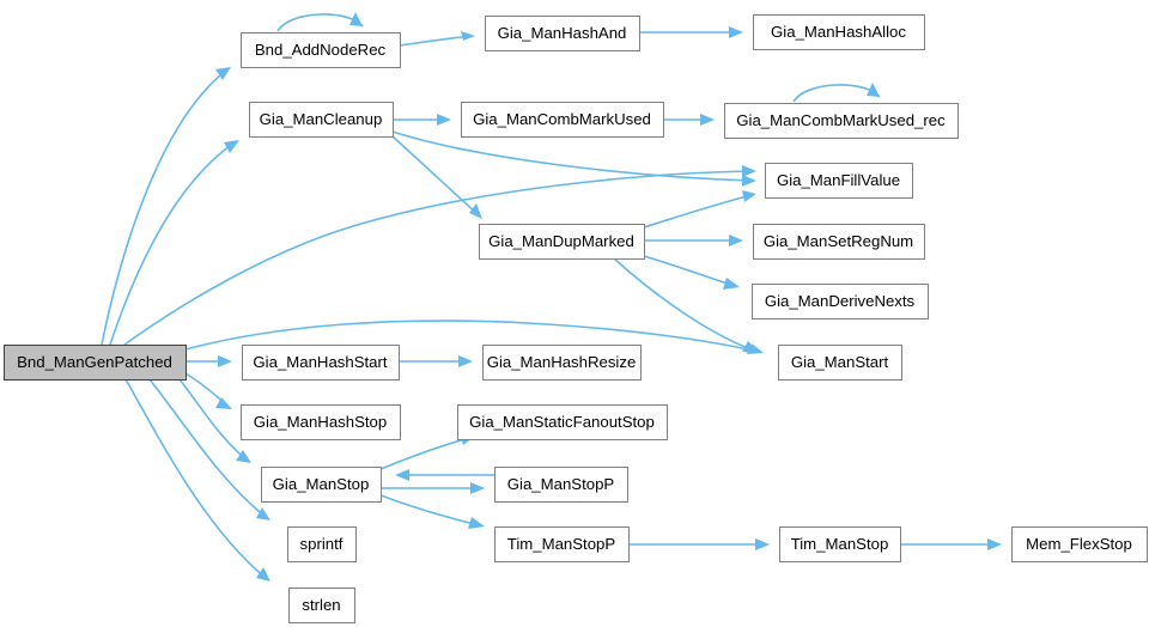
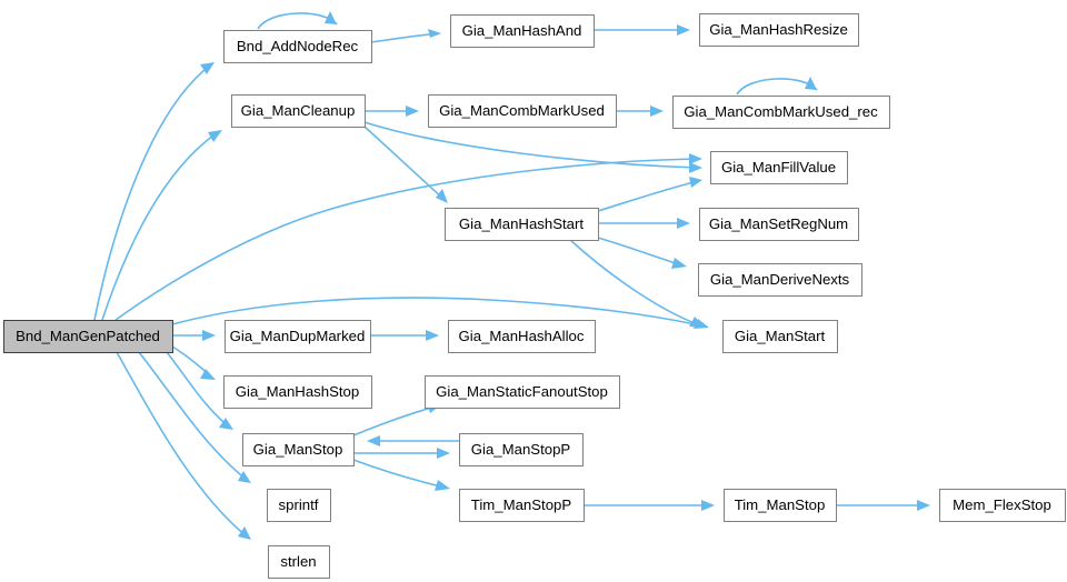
  Bnd_AddNodeRec
  Gia_ManHashAnd
- Gia_ManHashAlloc
+ Gia_ManHashResize
  Gia_ManCleanup
  Gia_ManCombMarkUsed
  Gia_ManCombMarkUsed_rec
  Gia_ManFillValue
- Gia_ManDupMarked
+ Gia_ManHashStart
  Gia_ManSetRegNum
  Gia_ManDeriveNexts
  Bnd_ManGenPatched
- Gia_ManHashStart
+ Gia_ManDupMarked
- Gia_ManHashResize
+ Gia_ManHashAlloc
  Gia_ManStart
  Gia_ManHashStop
  Gia_ManStaticFanoutStop
  Gia_ManStop
  Gia_ManStopP
  sprintf
  Tim_ManStopP
  Tim_ManStop
  Mem_FlexStop
  strlen
